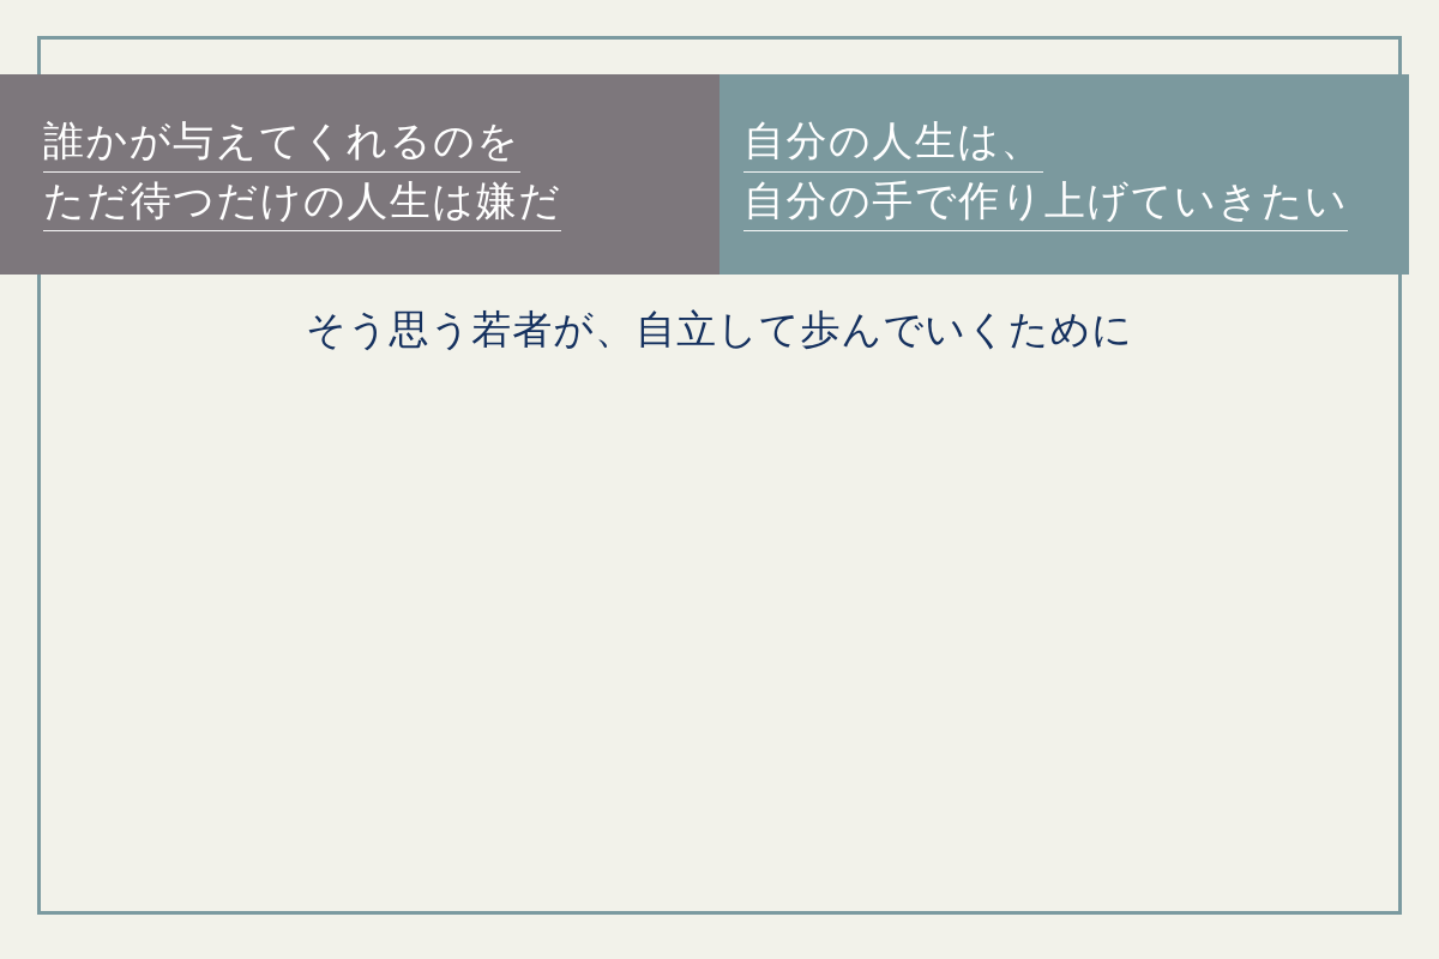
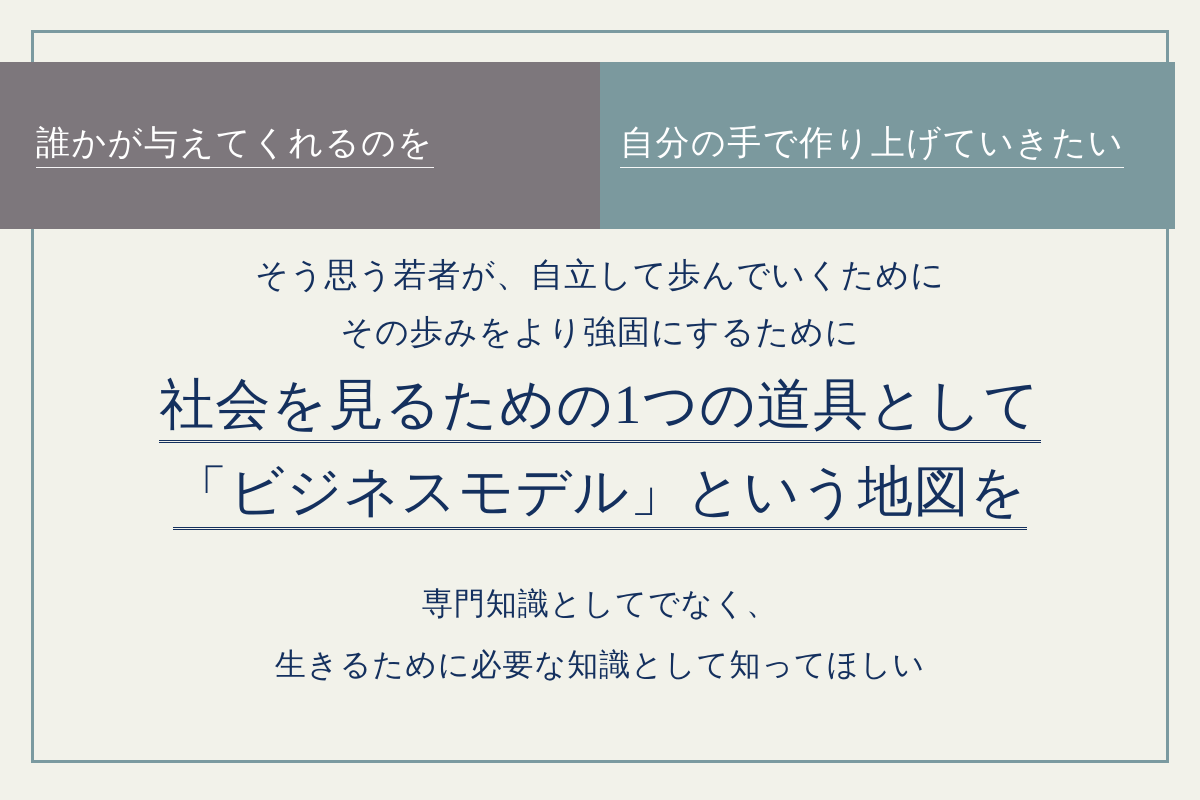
  誰かが与えてくれるのを
- ただ待つだけの人生は嫌だ
- 自分の人生は、
  自分の手で作り上げていきたい
  そう思う若者が、自立して歩んでいくために
+ その歩みをより強固にするために
+ 社会を見るための1つの道具として
+ 「ビジネスモデル」という地図を
+ 専門知識としてでなく、
+ 生きるために必要な知識として知ってほしい
